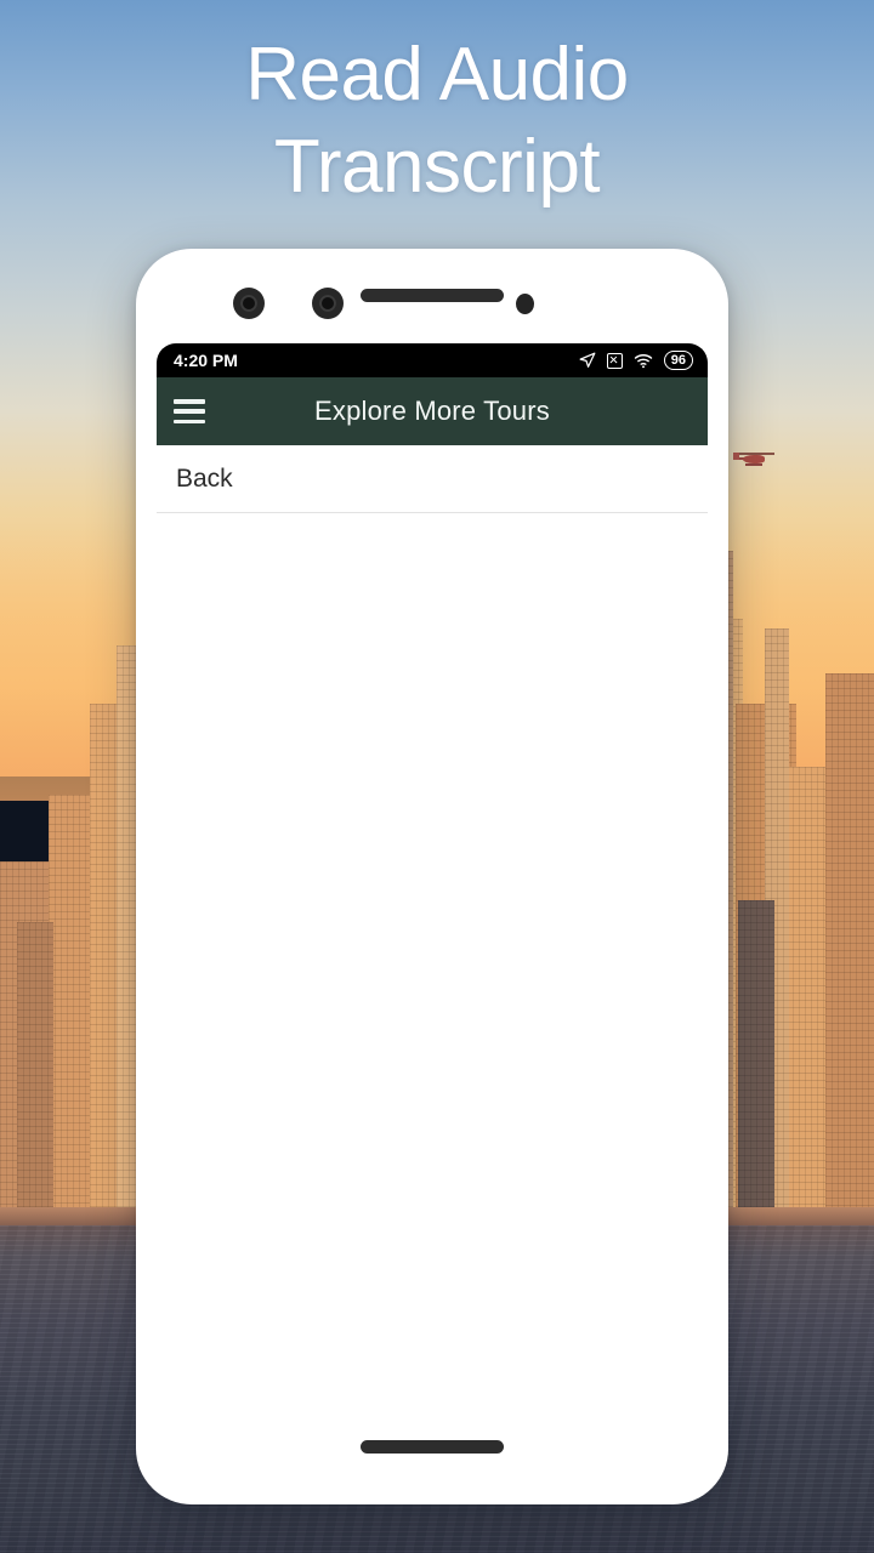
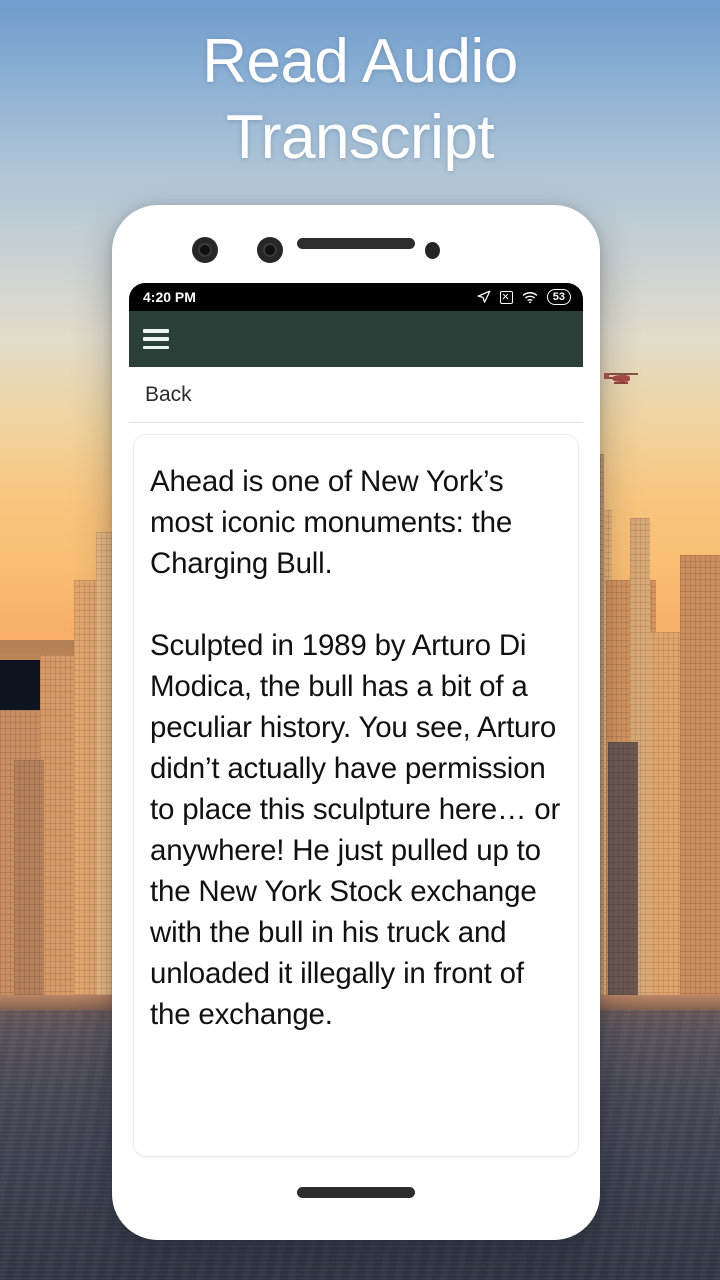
  Read Audio
  Transcript
  4:20 PM
- 96
+ 53
- Explore More Tours
  Back
+ Ahead is one of New York’s most iconic monuments: the Charging Bull.
+ Sculpted in 1989 by Arturo Di Modica, the bull has a bit of a peculiar history. You see, Arturo didn’t actually have permission to place this sculpture here… or anywhere! He just pulled up to the New York Stock exchange with the bull in his truck and unloaded it illegally in front of the exchange.
